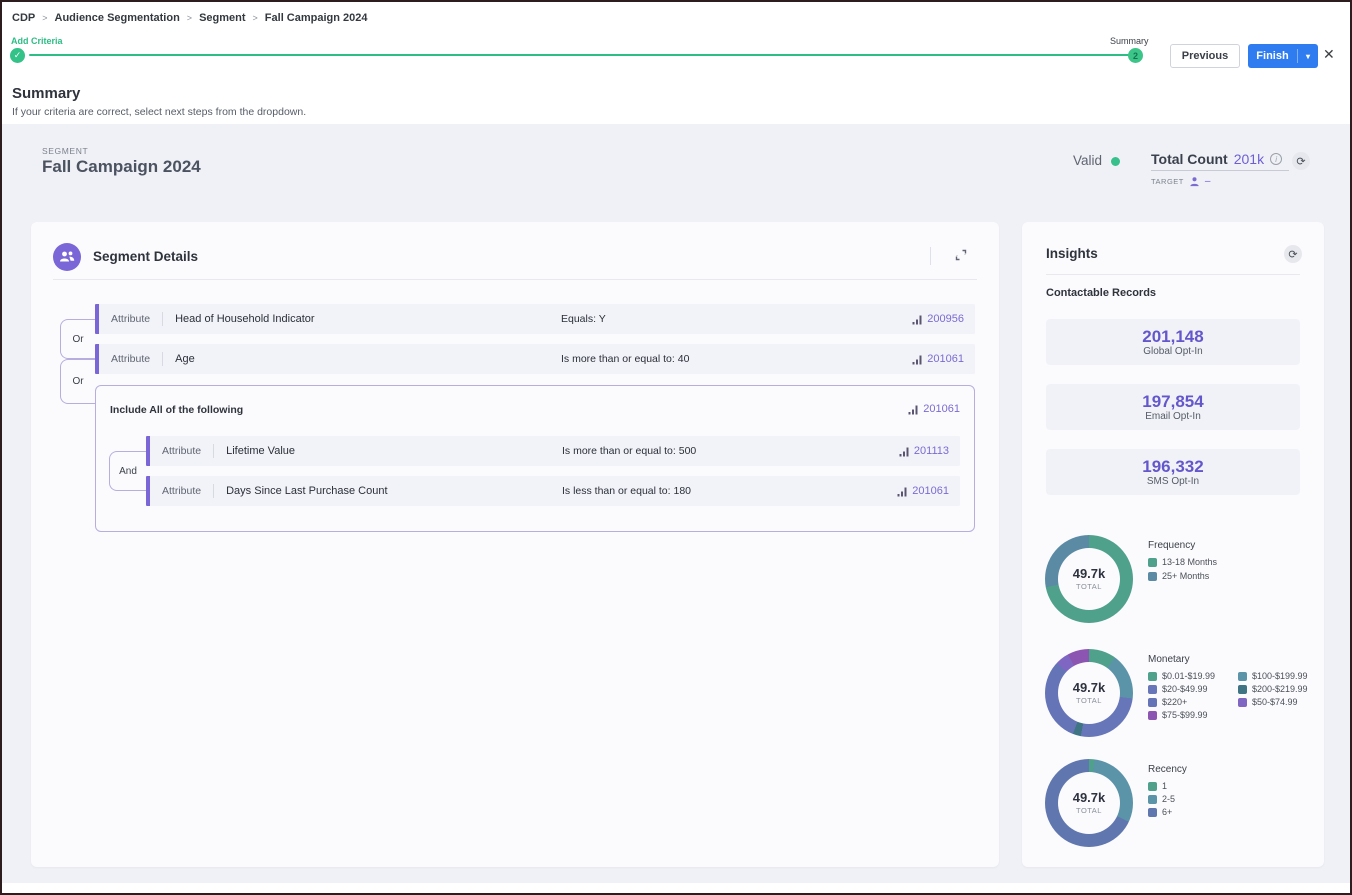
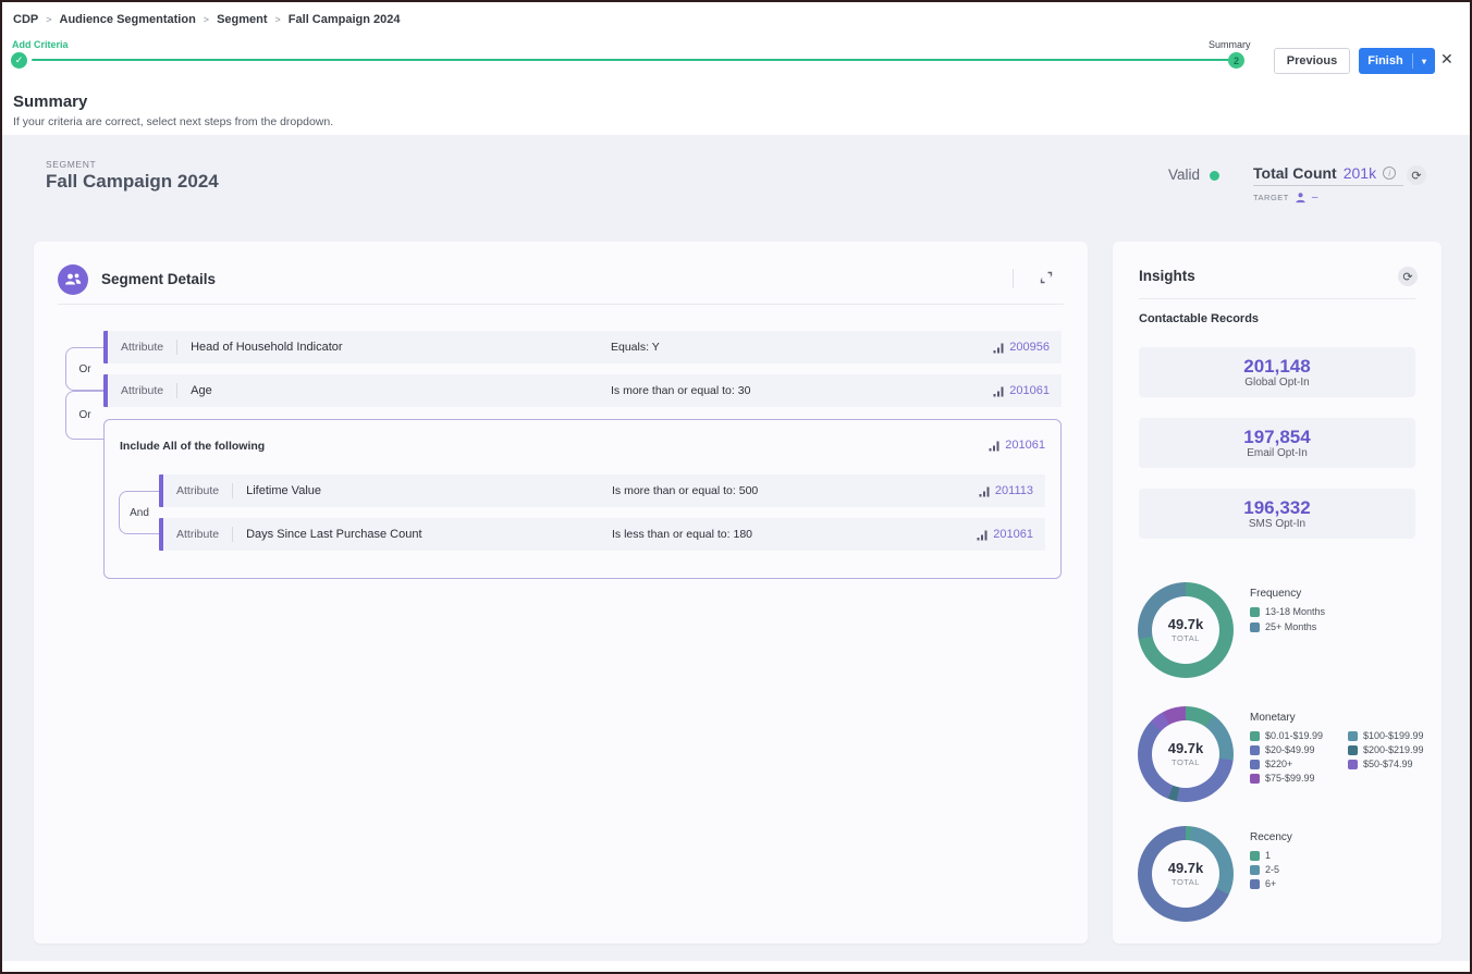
  CDP
  >
  Audience Segmentation
  >
  Segment
  >
  Fall Campaign 2024
  Add Criteria
  Summary
  ✓
  2
  Previous
  Finish
  ▾
  ✕
  Summary
  If your criteria are correct, select next steps from the dropdown.
  SEGMENT
  Fall Campaign 2024
  Valid
  Total Count
  201k
  i
  ⟳
  TARGET
  –
  Segment Details
  Attribute
  Head of Household Indicator
  Equals: Y
  200956
  Attribute
  Age
- Is more than or equal to: 40
+ Is more than or equal to: 30
  201061
  Or
  Or
  Include All of the following
  201061
  Attribute
  Lifetime Value
  Is more than or equal to: 500
  201113
  Attribute
  Days Since Last Purchase Count
  Is less than or equal to: 180
  201061
  And
  Insights
  ⟳
  Contactable Records
  201,148
  Global Opt-In
  197,854
  Email Opt-In
  196,332
  SMS Opt-In
  49.7k
  TOTAL
  Frequency
  13-18 Months
  25+ Months
  49.7k
  TOTAL
  Monetary
  $0.01-$19.99
  $20-$49.99
  $220+
  $75-$99.99
  $100-$199.99
  $200-$219.99
  $50-$74.99
  49.7k
  TOTAL
  Recency
  1
  2-5
  6+
